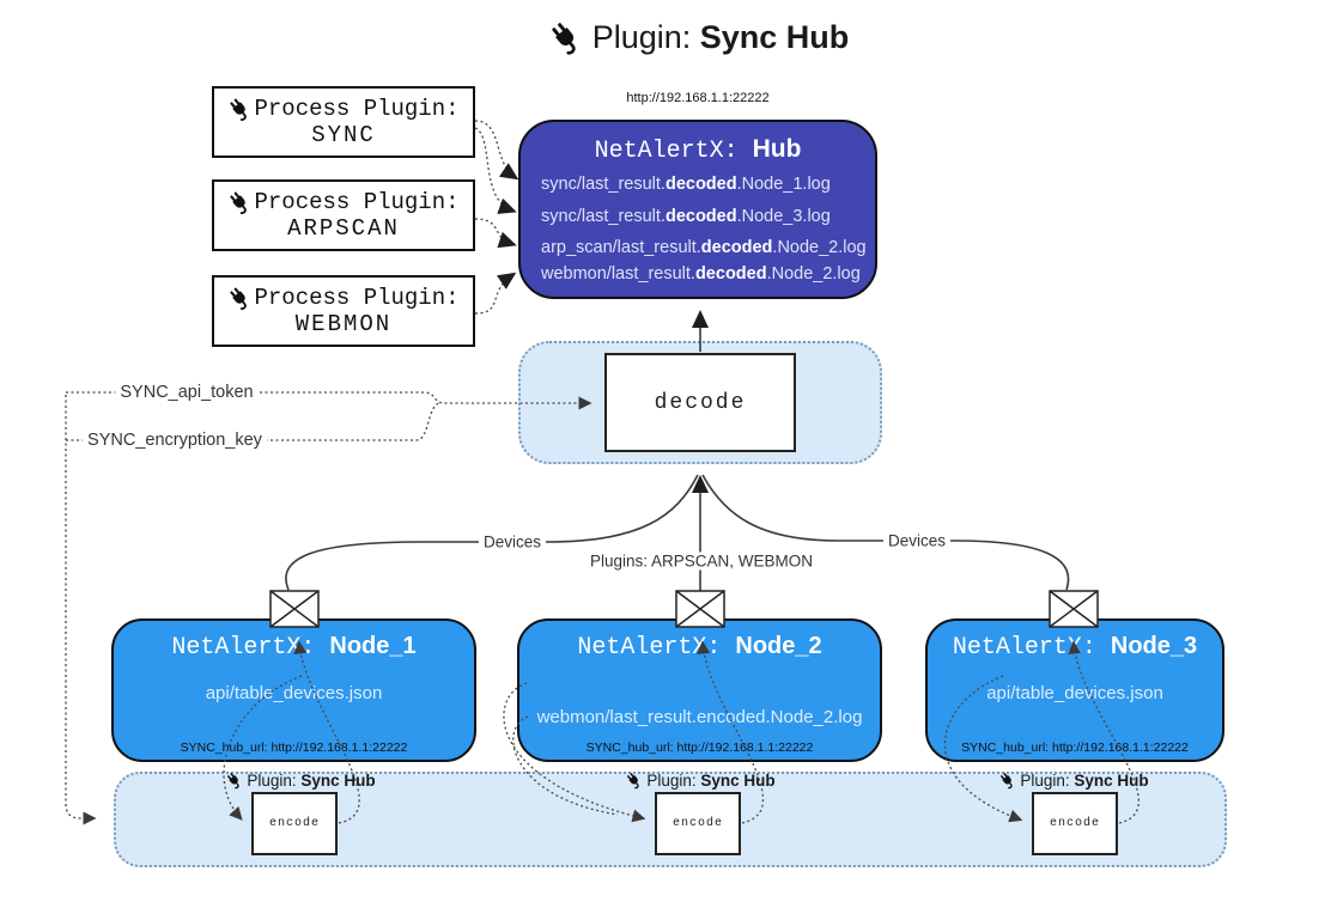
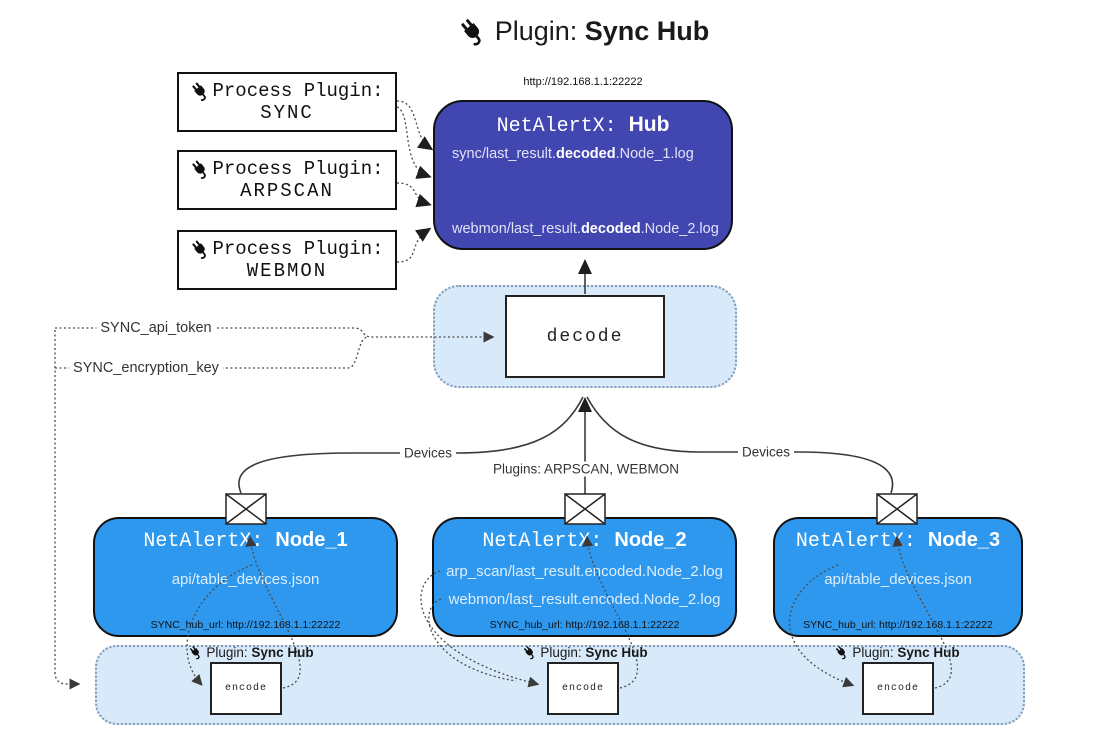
  Plugin: Sync Hub
  Process Plugin:
  SYNC
  Process Plugin:
  ARPSCAN
  Process Plugin:
  WEBMON
  http://192.168.1.1:22222
  NetAlertX: Hub
  sync/last_result.decoded.Node_1.log
- sync/last_result.decoded.Node_3.log
- arp_scan/last_result.decoded.Node_2.log
  webmon/last_result.decoded.Node_2.log
  decode
  SYNC_api_token
  SYNC_encryption_key
  Devices
  Plugins: ARPSCAN, WEBMON
  Devices
  NetAlertX: Node_1
  api/table_devices.json
  SYNC_hub_url: http://192.168.1.1:22222
  NetAlertX: Node_2
+ arp_scan/last_result.encoded.Node_2.log
  webmon/last_result.encoded.Node_2.log
  SYNC_hub_url: http://192.168.1.1:22222
  NetAlert: Node_3
  api/table_deices.json
  SYNC_hub_url: http://192.168.1.1:22222
  Plugin: Sync Hub
  Plugin: Sync Hub
  Plugin: Sync Hub
  encode
  encode
  encode
